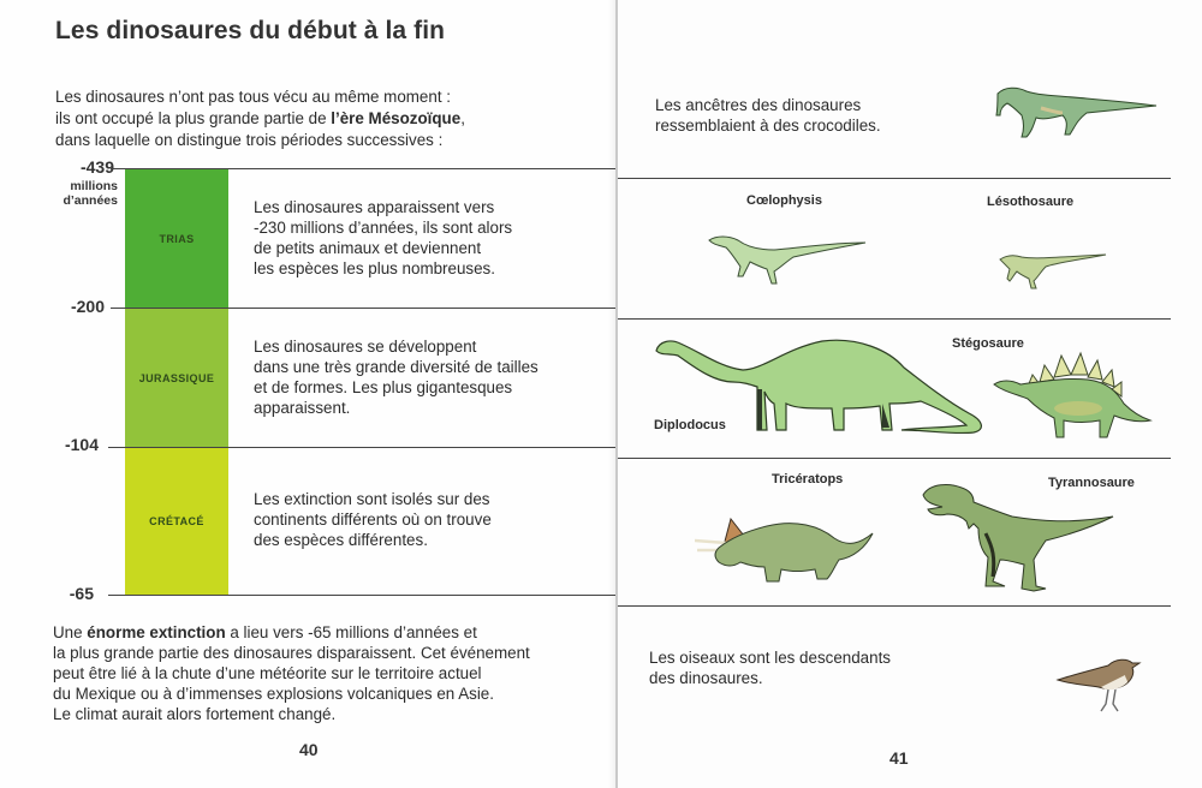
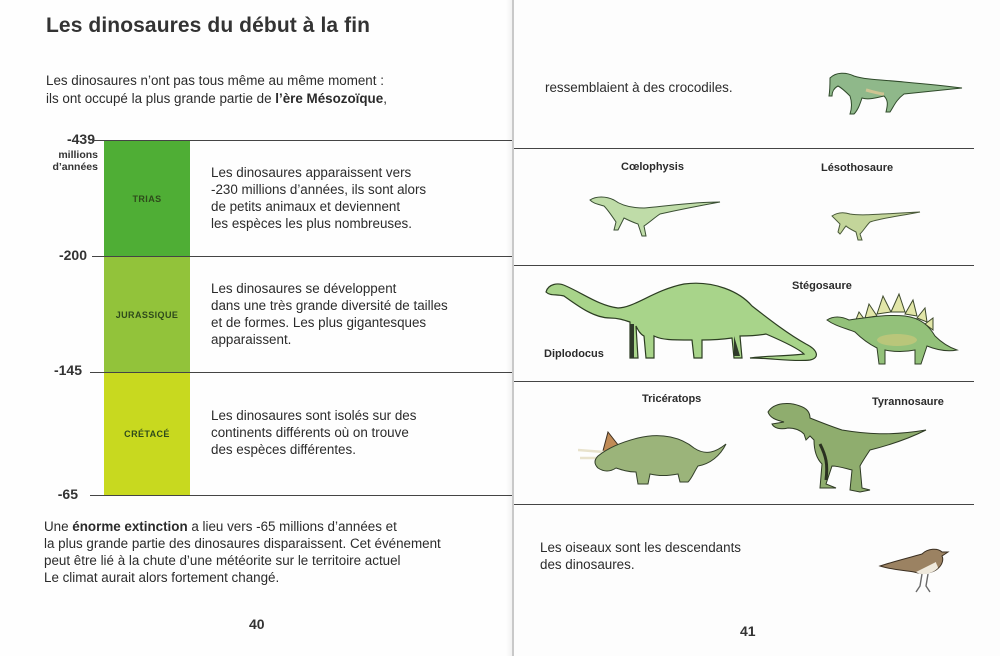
  Les dinosaures du début à la fin
- Les dinosaures n’ont pas tous vécu au même moment :
+ Les dinosaures n’ont pas tous même au même moment :
  ils ont occupé la plus grande partie de l’ère Mésozoïque,
- dans laquelle on distingue trois périodes successives :
  -439
  millions
  d’années
  -200
- -104
+ -145
  -65
  TRIAS
  JURASSIQUE
  CRÉTACÉ
  Les dinosaures apparaissent vers
  -230 millions d’années, ils sont alors
  de petits animaux et deviennent
  les espèces les plus nombreuses.
  Les dinosaures se développent
  dans une très grande diversité de tailles
  et de formes. Les plus gigantesques
  apparaissent.
- Les extinction sont isolés sur des
+ Les dinosaures sont isolés sur des
  continents différents où on trouve
  des espèces différentes.
  Une énorme extinction a lieu vers -65 millions d’années et
  la plus grande partie des dinosaures disparaissent. Cet événement
  peut être lié à la chute d’une météorite sur le territoire actuel
- du Mexique ou à d’immenses explosions volcaniques en Asie.
  Le climat aurait alors fortement changé.
  40
- Les ancêtres des dinosaures
  ressemblaient à des crocodiles.
  Cœlophysis
  Lésothosaure
  Stégosaure
  Diplodocus
  Tricératops
  Tyrannosaure
  Les oiseaux sont les descendants
  des dinosaures.
  41
